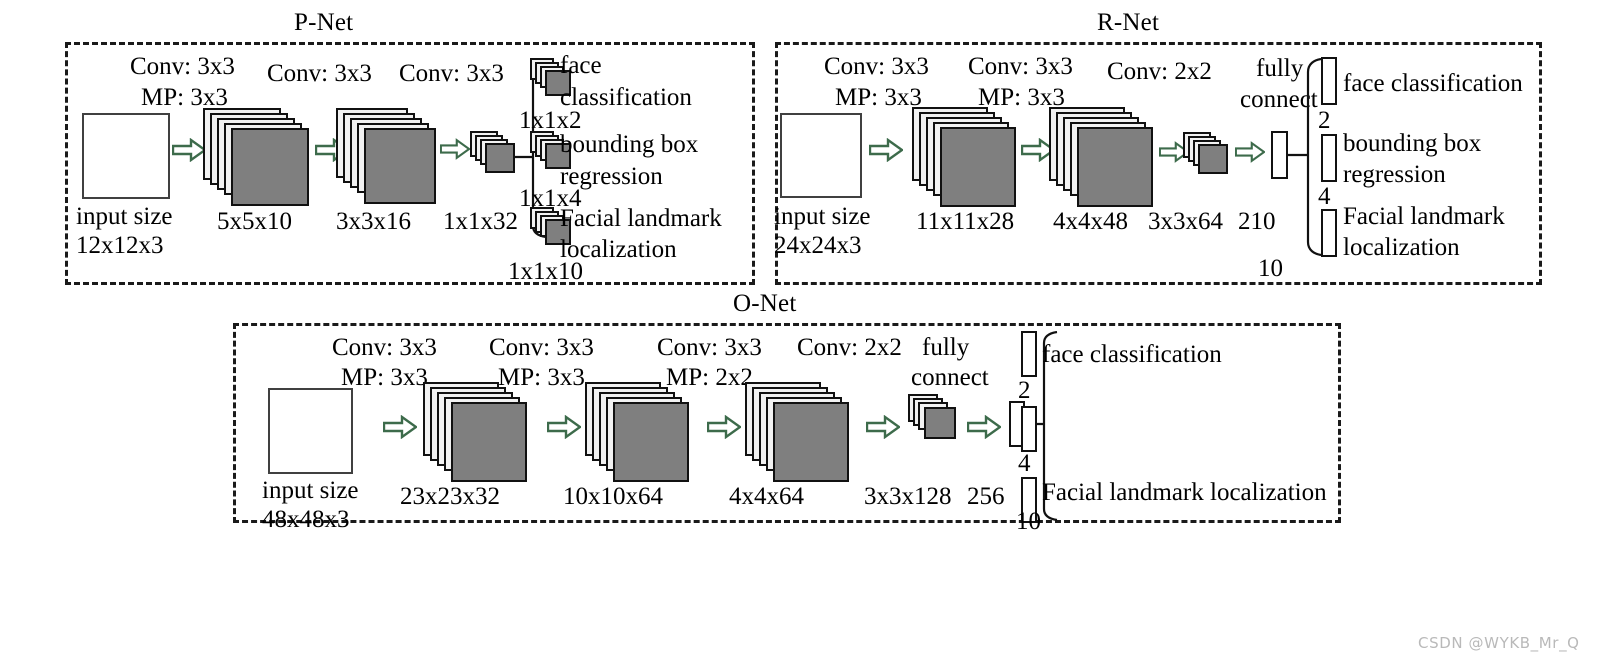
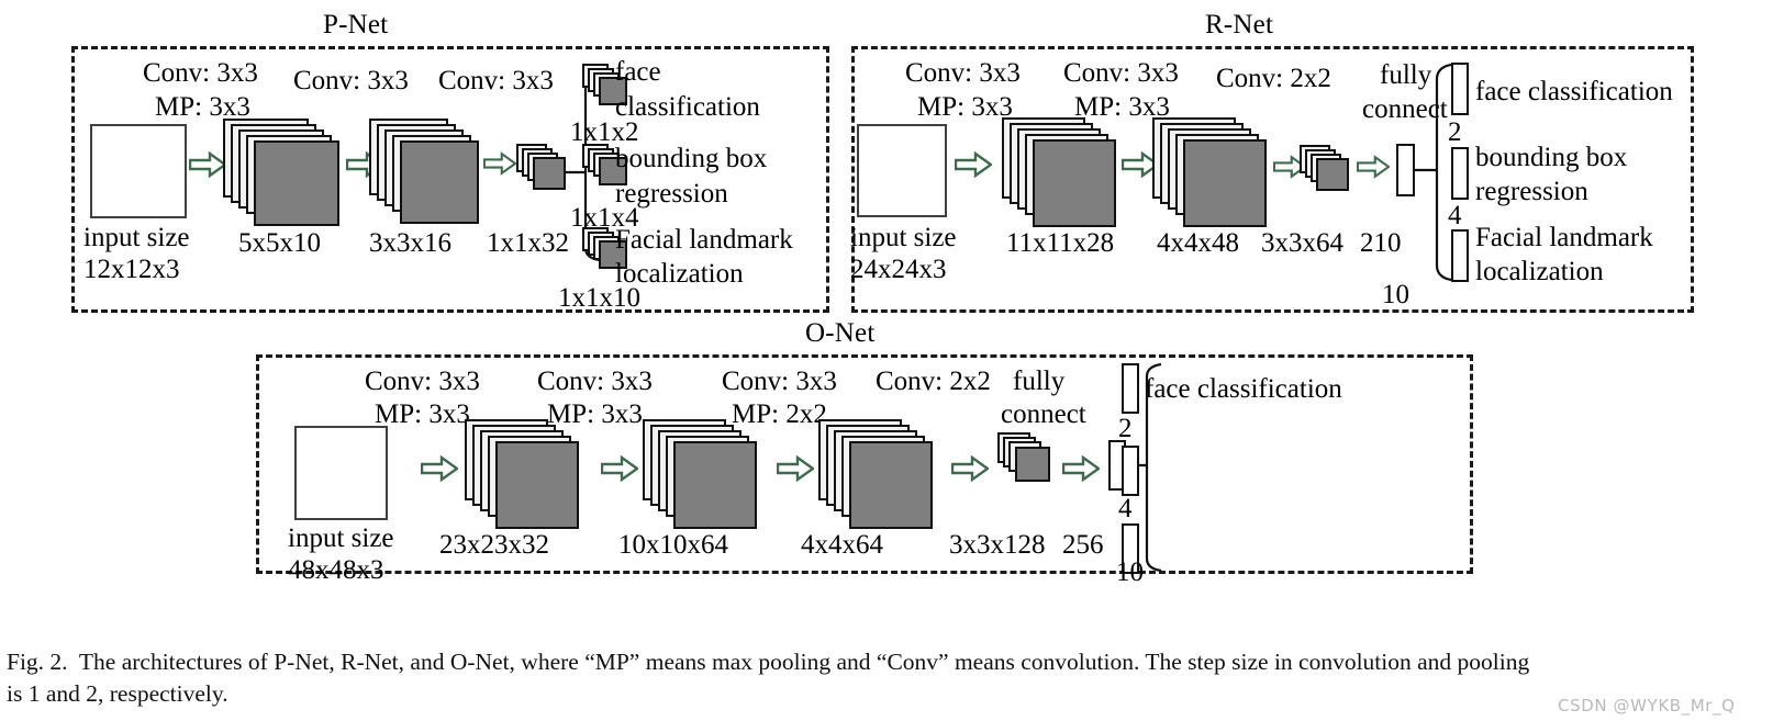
  P-Net
  Conv: 3x3
  MP: 3x3
  Conv: 3x3
  Conv: 3x3
  input size
  12x12x3
  5x5x10
  3x3x16
  1x1x32
  face
  classification
  1x1x2
  bounding box
  regression
  1x1x4
  Facial landmark
  localization
  1x1x10
  R-Net
  Conv: 3x3
  MP: 3x3
  Conv: 3x3
  MP: 3x3
  Conv: 2x2
  fully
  connect
  input size
  24x24x3
  11x11x28
  4x4x48
  3x3x64
  210
  face classification
  2
  bounding box
  regression
  4
  Facial landmark
  localization
  10
  O-Net
  Conv: 3x3
  MP: 3x3
  Conv: 3x3
  MP: 3x3
  Conv: 3x3
  MP: 2x2
  Conv: 2x2
  fully
  connect
  input size
  48x48x3
  23x23x32
  10x10x64
  4x4x64
  3x3x128
  256
  face classification
  2
  4
- Facial landmark localization
  10
+ Fig. 2. The architectures of P-Net, R-Net, and O-Net, where “MP” means max pooling and “Conv” means convolution. The step size in convolution and pooling
+ is 1 and 2, respectively.
  CSDN @WYKB_Mr_Q
